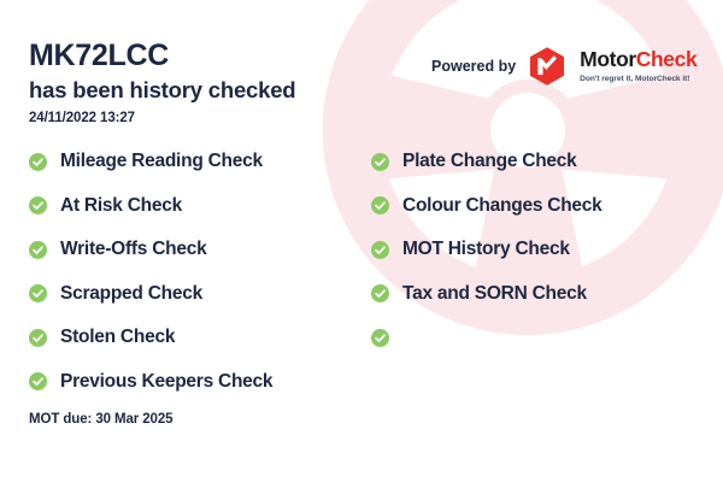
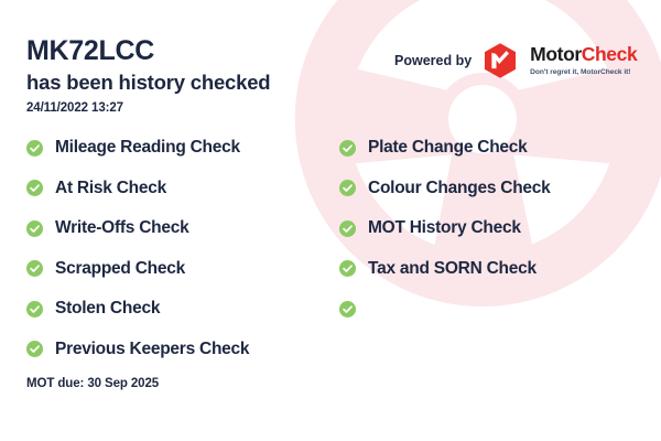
  MK72LCC
  has been history checked
  24/11/2022 13:27
  Powered by
  MotorCheck
  Mileage Reading Check
  At Risk Check
  Write-Offs Check
  Scrapped Check
  Stolen Check
  Previous Keepers Check
  Plate Change Check
  Colour Changes Check
  MOT History Check
  Tax and SORN Check
- MOT due: 30 Mar 2025
+ MOT due: 30 Sep 2025
